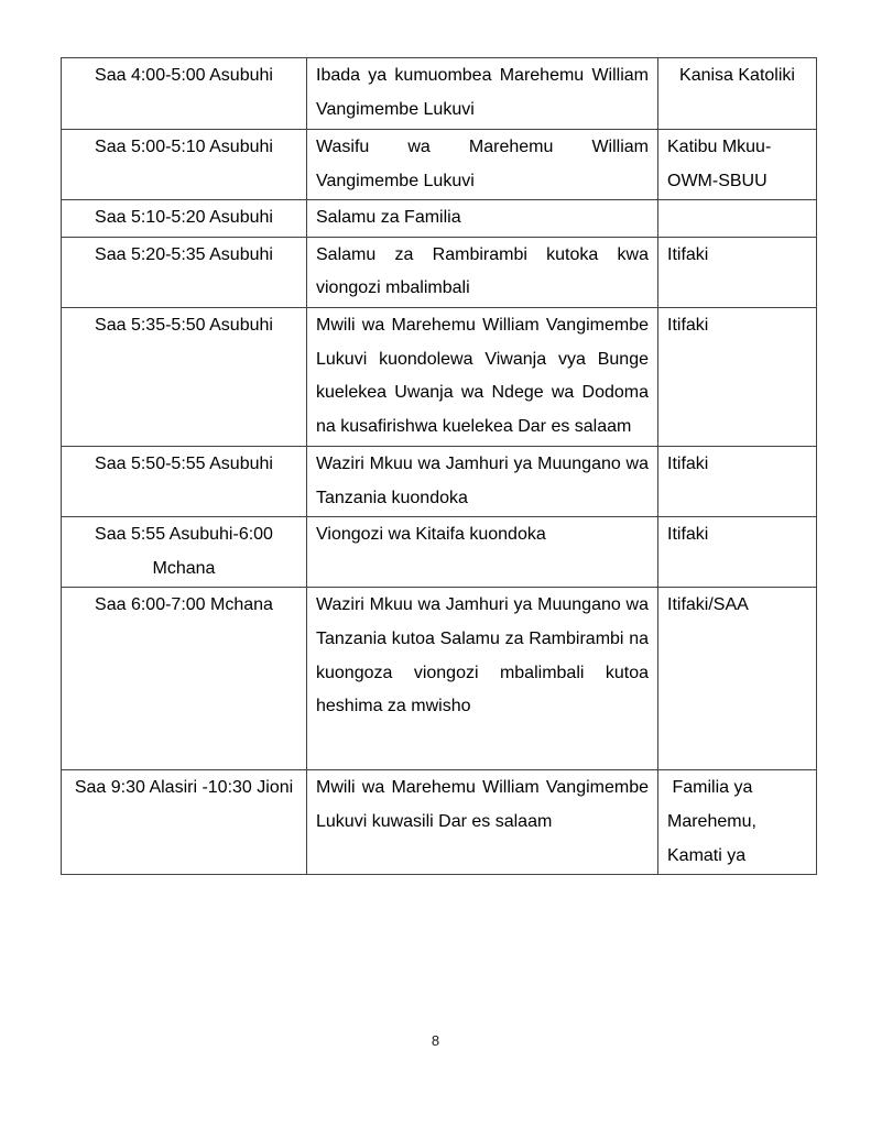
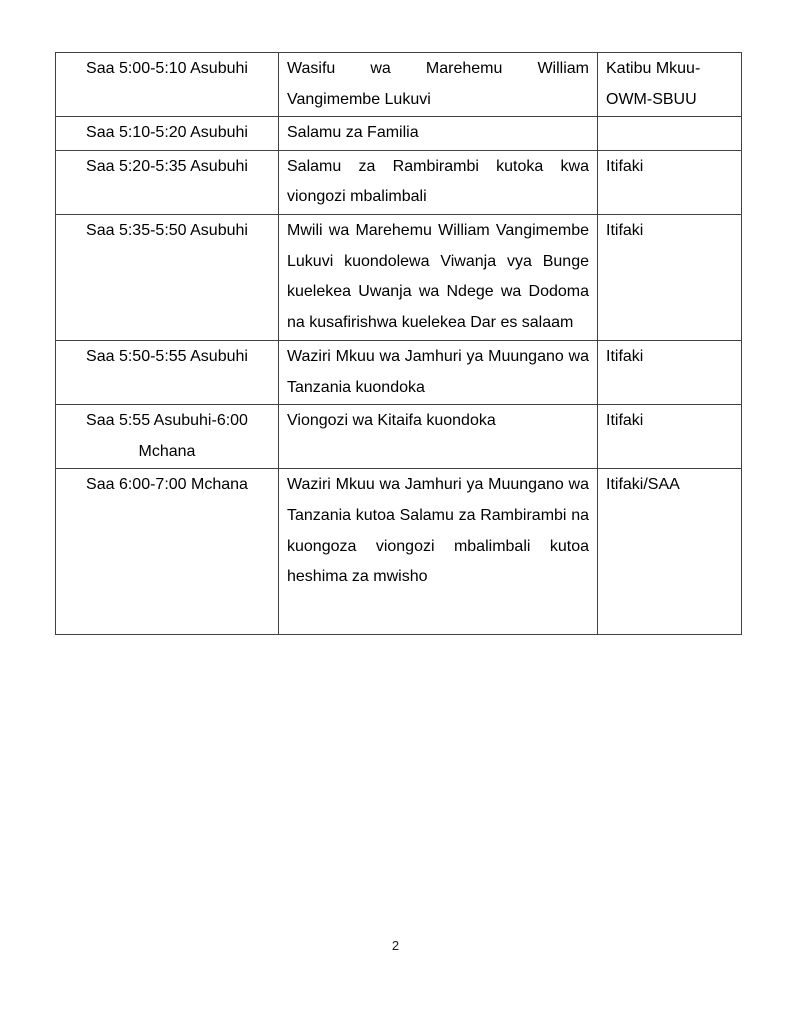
- Saa 4:00-5:00 Asubuhi	Ibada ya kumuombea Marehemu William Vangimembe Lukuvi	Kanisa Katoliki
  Saa 5:00-5:10 Asubuhi	Wasifu wa Marehemu William Vangimembe Lukuvi	Katibu Mkuu-OWM-SBUU
  Saa 5:10-5:20 Asubuhi	Salamu za Familia
  Saa 5:20-5:35 Asubuhi	Salamu za Rambirambi kutoka kwa viongozi mbalimbali	Itifaki
  Saa 5:35-5:50 Asubuhi	Mwili wa Marehemu William Vangimembe Lukuvi kuondolewa Viwanja vya Bunge kuelekea Uwanja wa Ndege wa Dodoma na kusafirishwa kuelekea Dar es salaam	Itifaki
  Saa 5:50-5:55 Asubuhi	Waziri Mkuu wa Jamhuri ya Muungano wa Tanzania kuondoka	Itifaki
  Saa 5:55 Asubuhi-6:00 Mchana	Viongozi wa Kitaifa kuondoka	Itifaki
  Saa 6:00-7:00 Mchana	Waziri Mkuu wa Jamhuri ya Muungano wa Tanzania kutoa Salamu za Rambirambi na kuongoza viongozi mbalimbali kutoa heshima za mwisho	Itifaki/SAA
- Saa 9:30 Alasiri -10:30 Jioni	Mwili wa Marehemu William Vangimembe Lukuvi kuwasili Dar es salaam	Familia ya Marehemu, Kamati ya
- 8
+ 2
